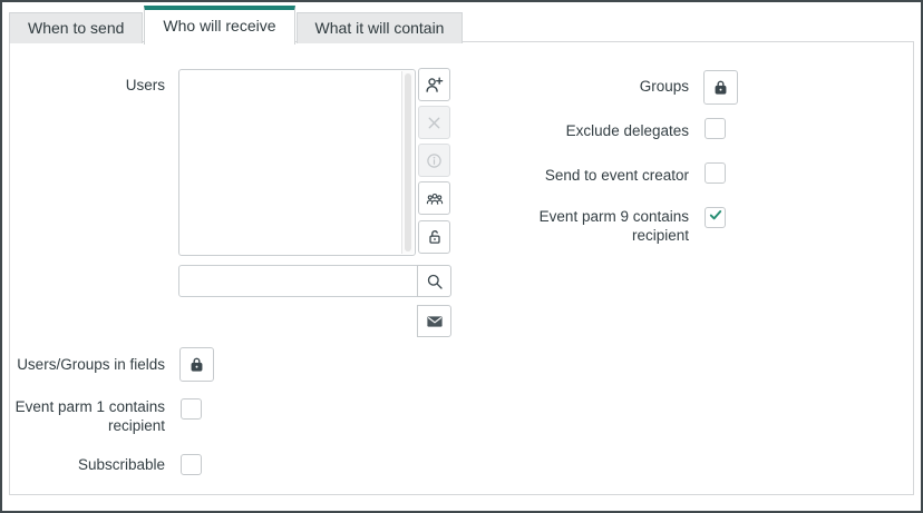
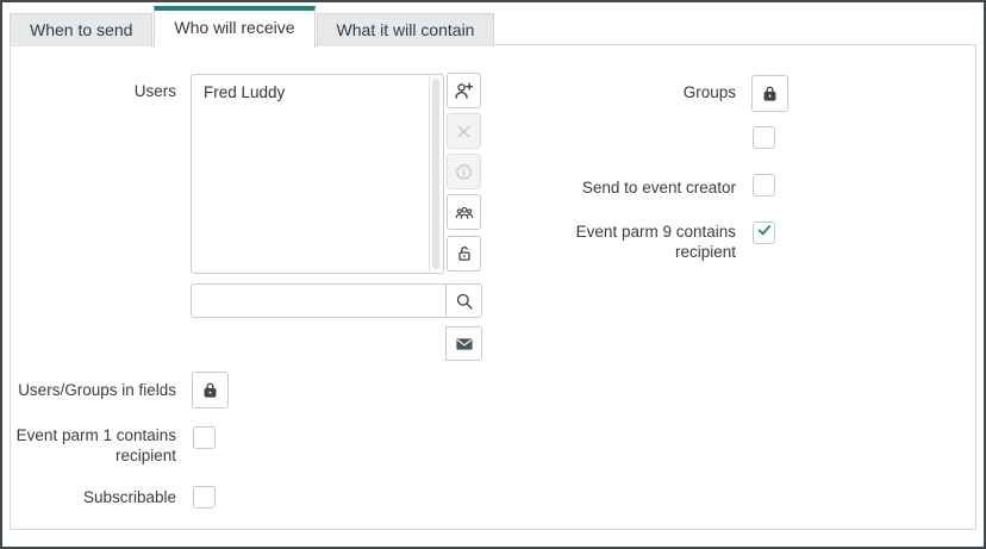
  When to send
  Who will receive
  What it will contain
  Users
+ Fred Luddy
  Users/Groups in fields
  Event parm 1 contains recipient
  Subscribable
  Groups
- Exclude delegates
  Send to event creator
  Event parm 9 contains recipient
